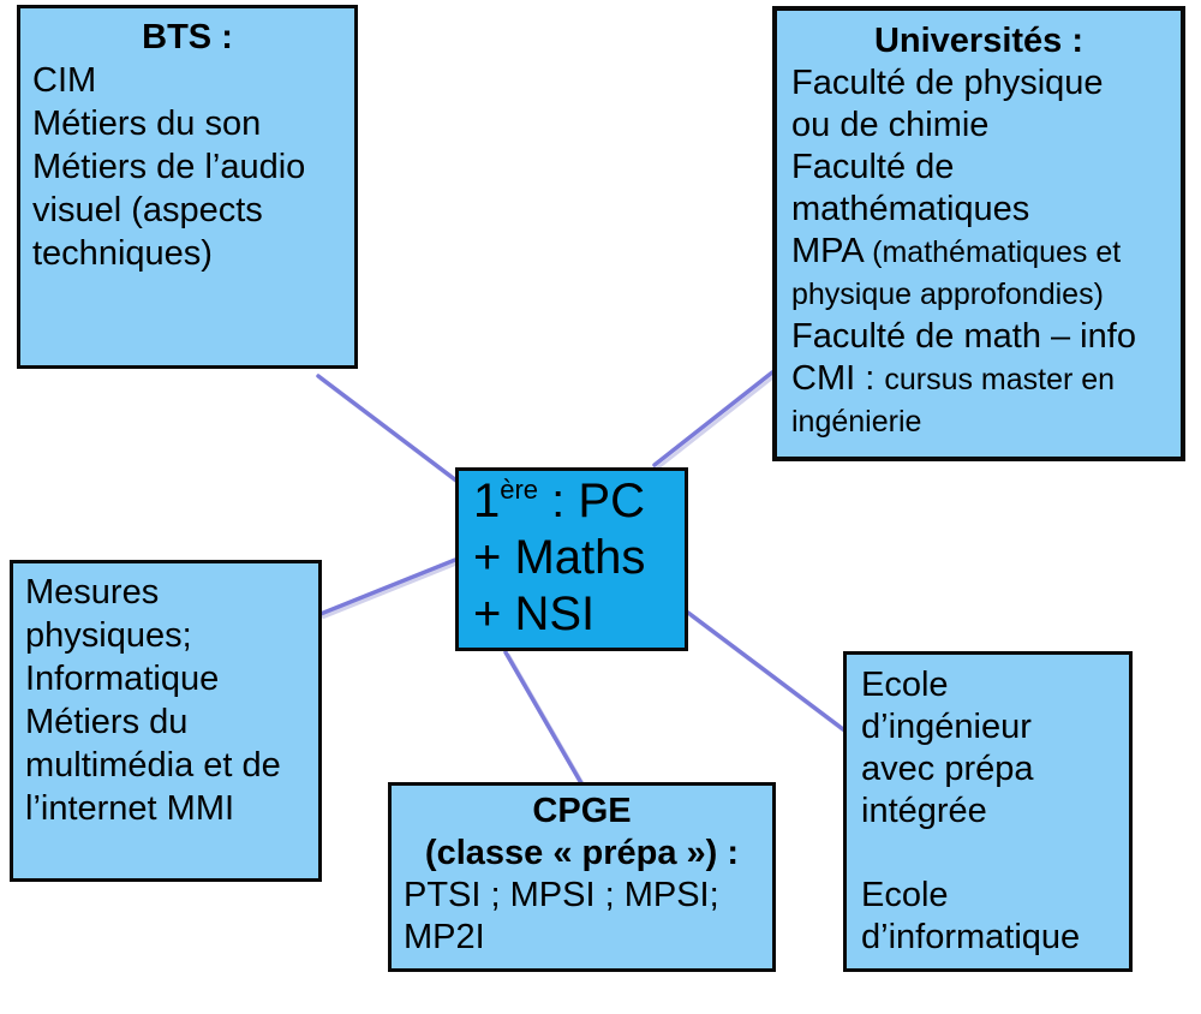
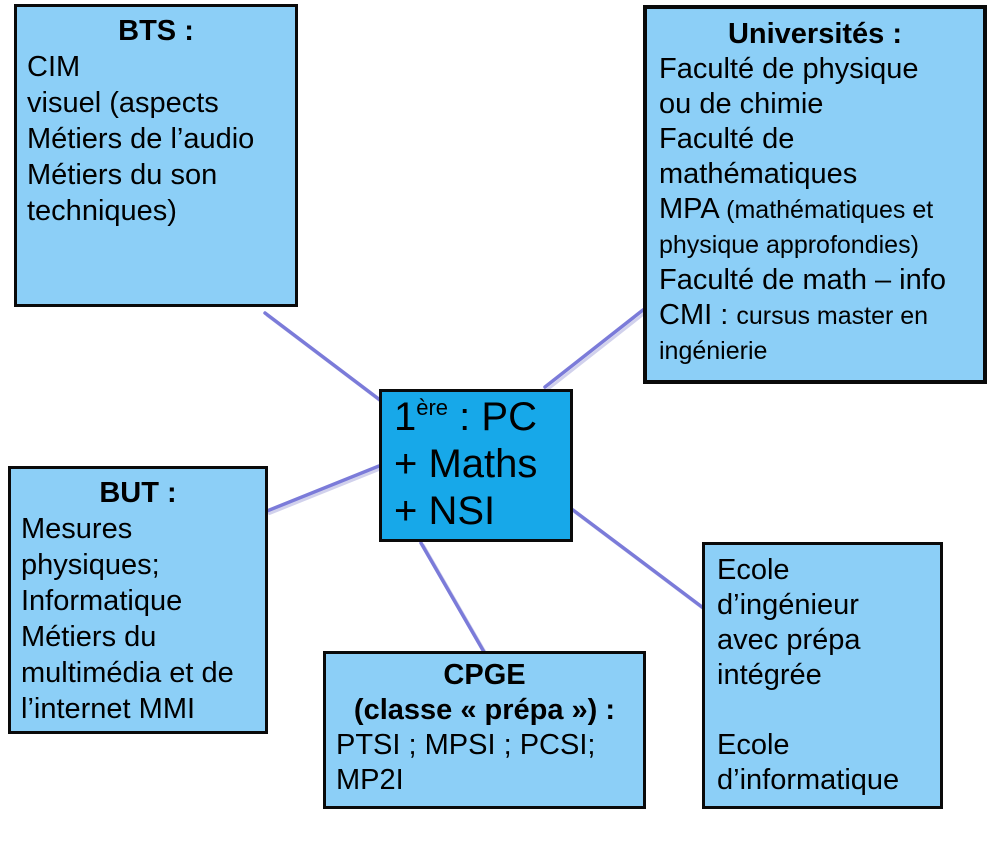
  BTS :
  CIM
- Métiers du son
+ visuel (aspects
  Métiers de l’audio
- visuel (aspects
+ Métiers du son
  techniques)
  Universités :
  Faculté de physique
  ou de chimie
  Faculté de
  mathématiques
  MPA (mathématiques et
  physique approfondies)
  Faculté de math – info
  CMI : cursus master en
  ingénierie
  1ère : PC
  + Maths
  + NSI
+ BUT :
  Mesures
  physiques;
  Informatique
  Métiers du
  multimédia et de
  l’internet MMI
  CPGE
  (classe « prépa ») :
- PTSI ; MPSI ; MPSI;
+ PTSI ; MPSI ; PCSI;
  MP2I
  Ecole
  d’ingénieur
  avec prépa
  intégrée
  Ecole
  d’informatique
